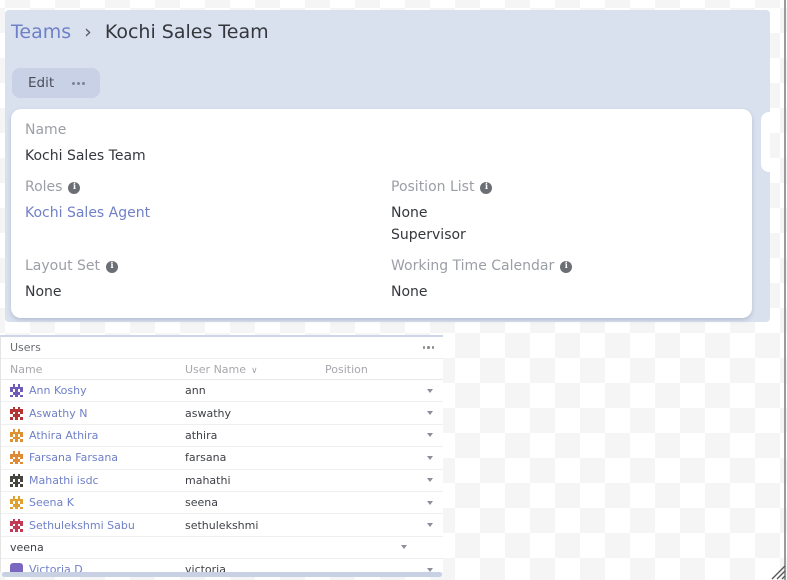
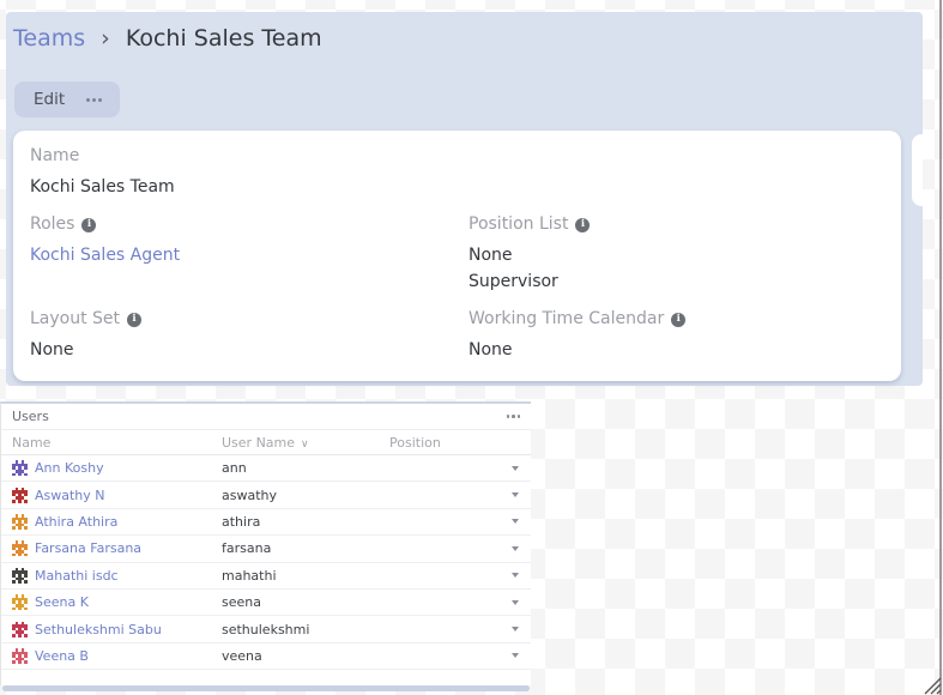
  Teams › Kochi Sales Team
  Edit
  Name
  Kochi Sales Team
  Roles
  i
  Kochi Sales Agent
  Position List
  i
  None
  Supervisor
  Layout Set
  i
  None
  Working Time Calendar
  i
  None
  Users
  Name
  User Name ∨
  Position
  Ann Koshy
  ann
  Aswathy N
  aswathy
  Athira Athira
  athira
  Farsana Farsana
  farsana
  Mahathi isdc
  mahathi
  Seena K
  seena
  Sethulekshmi Sabu
  sethulekshmi
+ Veena B
  veena
- Victoria D
- victoria
